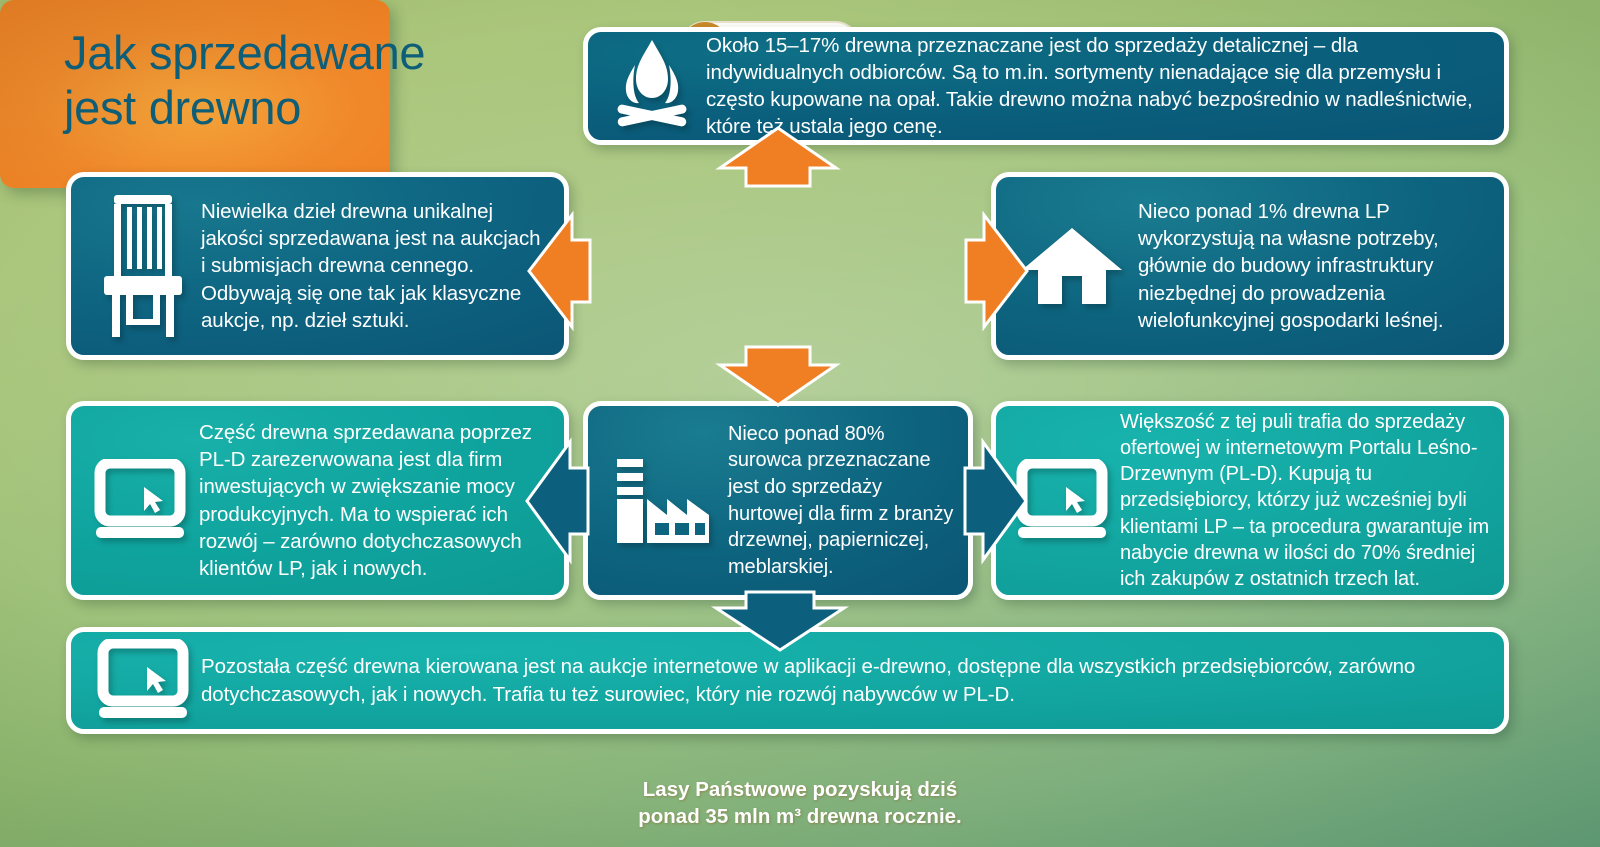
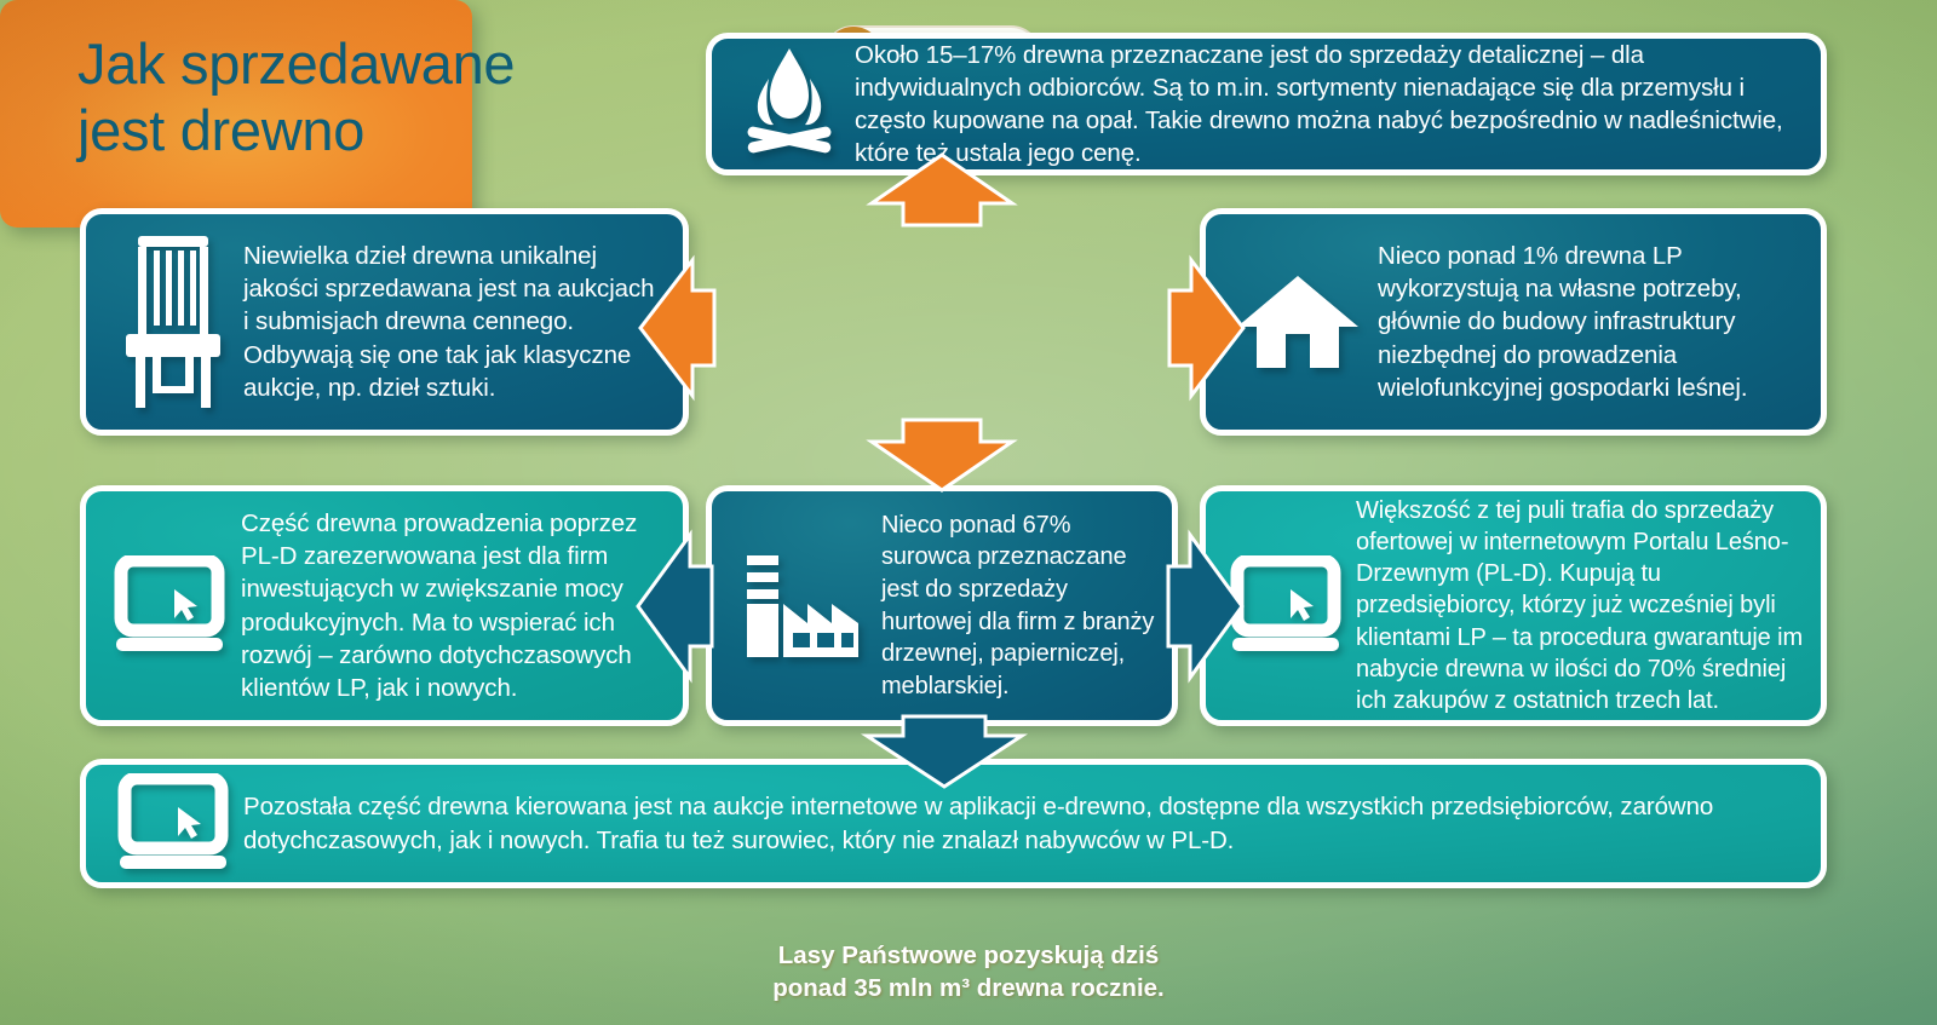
  Jak sprzedawane
  jest drewno
  Około 15–17% drewna przeznaczane jest do sprzedaży detalicznej – dla indywidualnych odbiorców. Są to m.in. sortymenty nienadające się dla przemysłu i często kupowane na opał. Takie drewno można nabyć bezpośrednio w nadleśnictwie, które te ustala jego cenę.
  Niewielka dzieł drewna unikalnej jakości sprzedawana jest na aukcjach i submisjach drewna cennego. Odbywają się one tak jak klasyczne aukcje, np. dzieł sztuki.
  Nieco ponad 1% drewna LP wykorzystują na własne potrzeby, głównie do budowy infrastruktury niezbędnej do prowadzenia wielofunkcyjnej gospodarki leśnej.
- Część drewna sprzedawana poprzez PL-D zarezerwowana jest dla firm inwestujących w zwiększanie mocy produkcyjnych. Ma to wspierać ich rozwój – zarówno dotychczasowych klientów LP, jak i nowych.
+ Część drewna prowadzenia poprzez PL-D zarezerwowana jest dla firm inwestujących w zwiększanie mocy produkcyjnych. Ma to wspierać ich rozwój – zarówno dotychczasowych klientów LP, jak i nowych.
- Nieco ponad 80% surowca przeznaczane jest do sprzedaży hurtowej dla firm z branży drzewnej, papierniczej, meblarskiej.
+ Nieco ponad 67% surowca przeznaczane jest do sprzedaży hurtowej dla firm z branży drzewnej, papierniczej, meblarskiej.
  Większość z tej puli trafia do sprzedaży ofertowej w internetowym Portalu Leśno-Drzewnym (PL-D). Kupują tu przedsiębiorcy, którzy już wcześniej byli klientami LP – ta procedura gwarantuje im nabycie drewna w ilości do 70% średniej ich zakupów z ostatnich trzech lat.
- Pozostała część drewna kierowana jest na aukcje internetowe w aplikacji e-drewno, dostępne dla wszystkich przedsiębiorców, zarówno dotychczasowych, jak i nowych. Trafia tu też surowiec, który nie rozwój nabywców w PL-D.
+ Pozostała część drewna kierowana jest na aukcje internetowe w aplikacji e-drewno, dostępne dla wszystkich przedsiębiorców, zarówno dotychczasowych, jak i nowych. Trafia tu też surowiec, który nie znalazł nabywców w PL-D.
